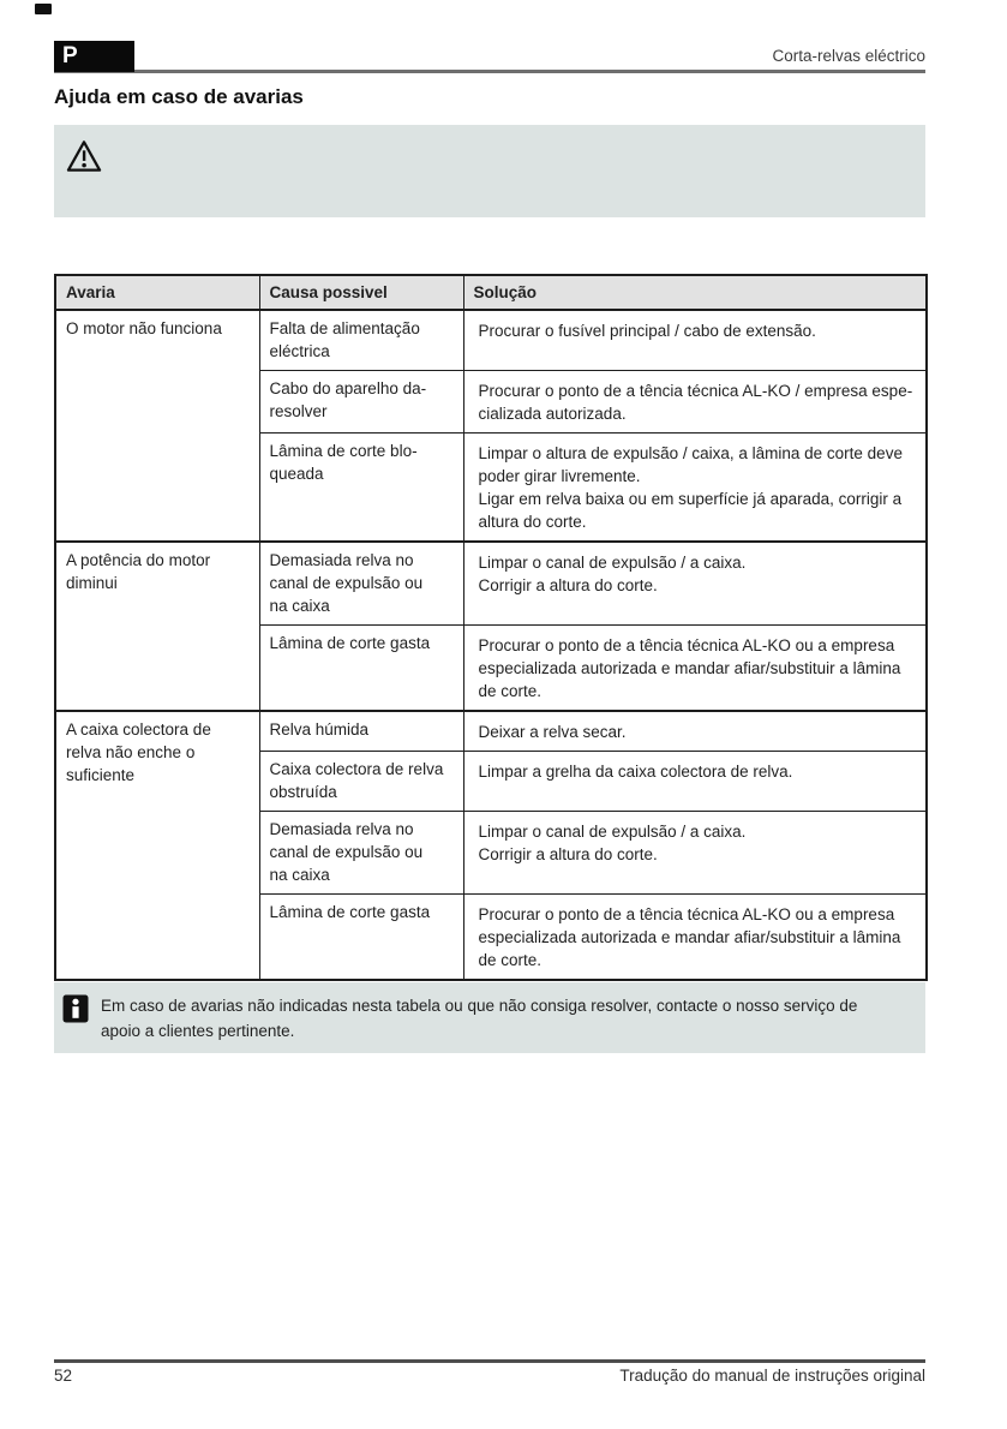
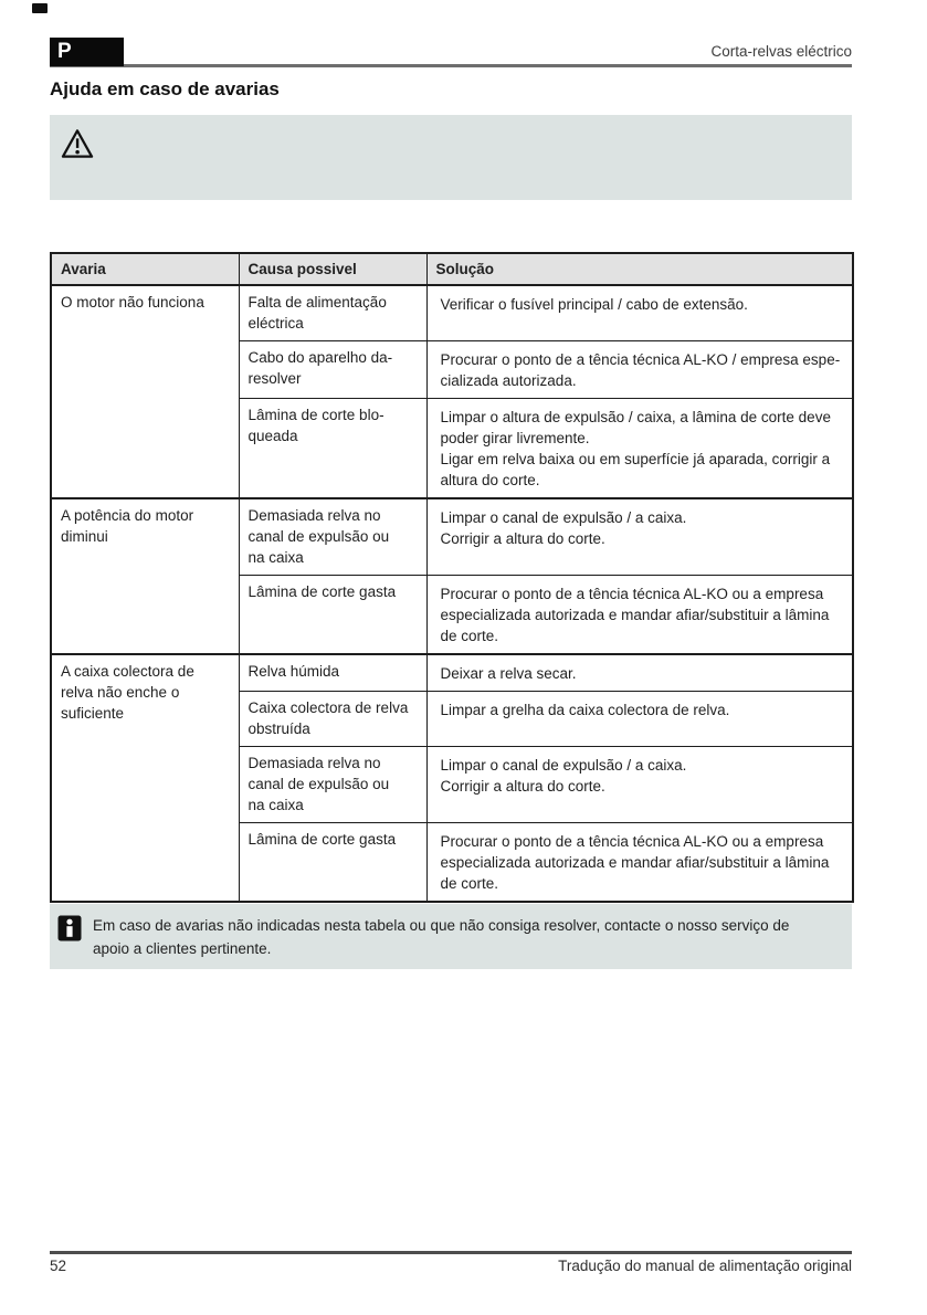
  P
  Corta-relvas eléctrico
  Ajuda em caso de avarias
  Avaria	Causa possivel	Solução
- O motor não funciona	Falta de alimentação eléctrica	Procurar o fusível principal / cabo de extensão.
+ O motor não funciona	Falta de alimentação eléctrica	Verificar o fusível principal / cabo de extensão.
  Cabo do aparelho da- resolver	Procurar o ponto de a tência técnica AL-KO / empresa espe- cializada autorizada.
  Lâmina de corte blo- queada	Limpar o altura de expulsão / caixa, a lâmina de corte deve poder girar livremente. Ligar em relva baixa ou em superfície já aparada, corrigir a altura do corte.
  A potência do motor diminui	Demasiada relva no canal de expulsão ou na caixa	Limpar o canal de expulsão / a caixa. Corrigir a altura do corte.
  Lâmina de corte gasta	Procurar o ponto de a tência técnica AL-KO ou a empresa especializada autorizada e mandar afiar/substituir a lâmina de corte.
  A caixa colectora de relva não enche o suficiente	Relva húmida	Deixar a relva secar.
  Caixa colectora de relva obstruída	Limpar a grelha da caixa colectora de relva.
  Demasiada relva no canal de expulsão ou na caixa	Limpar o canal de expulsão / a caixa. Corrigir a altura do corte.
  Lâmina de corte gasta	Procurar o ponto de a tência técnica AL-KO ou a empresa especializada autorizada e mandar afiar/substituir a lâmina de corte.
  Em caso de avarias não indicadas nesta tabela ou que não consiga resolver, contacte o nosso serviço de
  apoio a clientes pertinente.
  52
- Tradução do manual de instruções original
+ Tradução do manual de alimentação original
